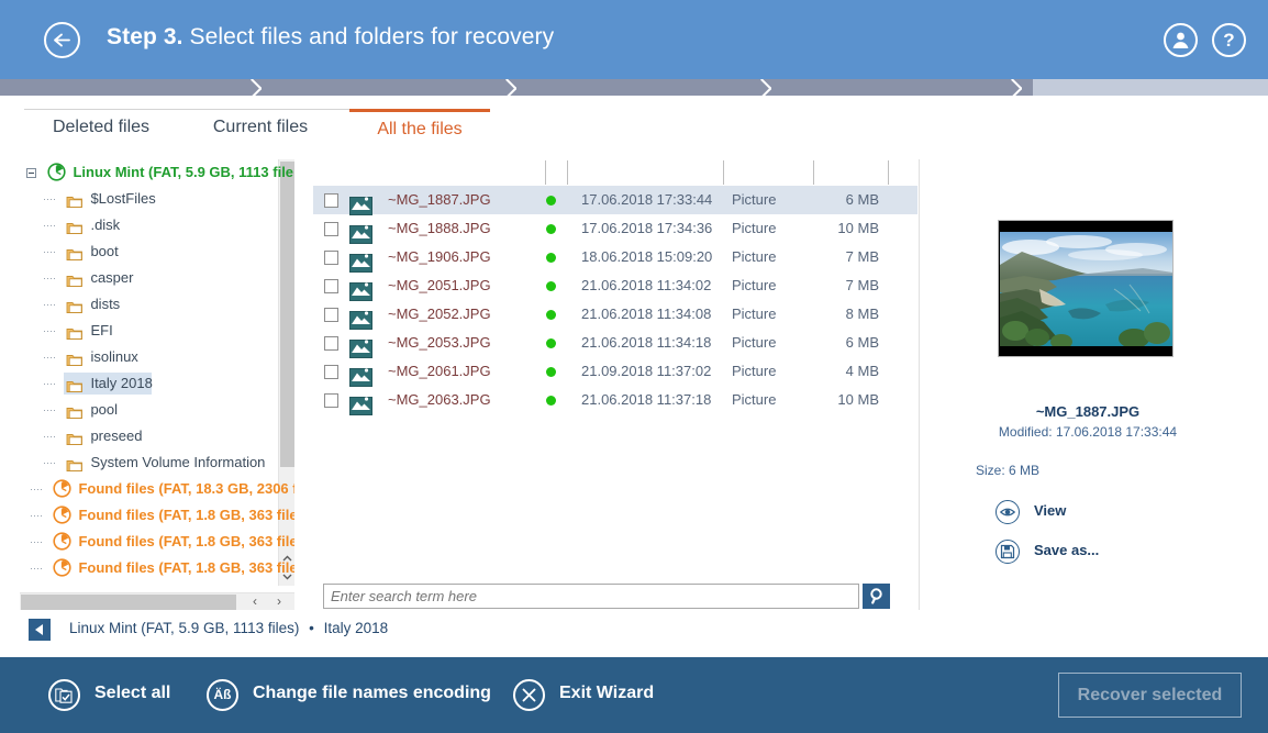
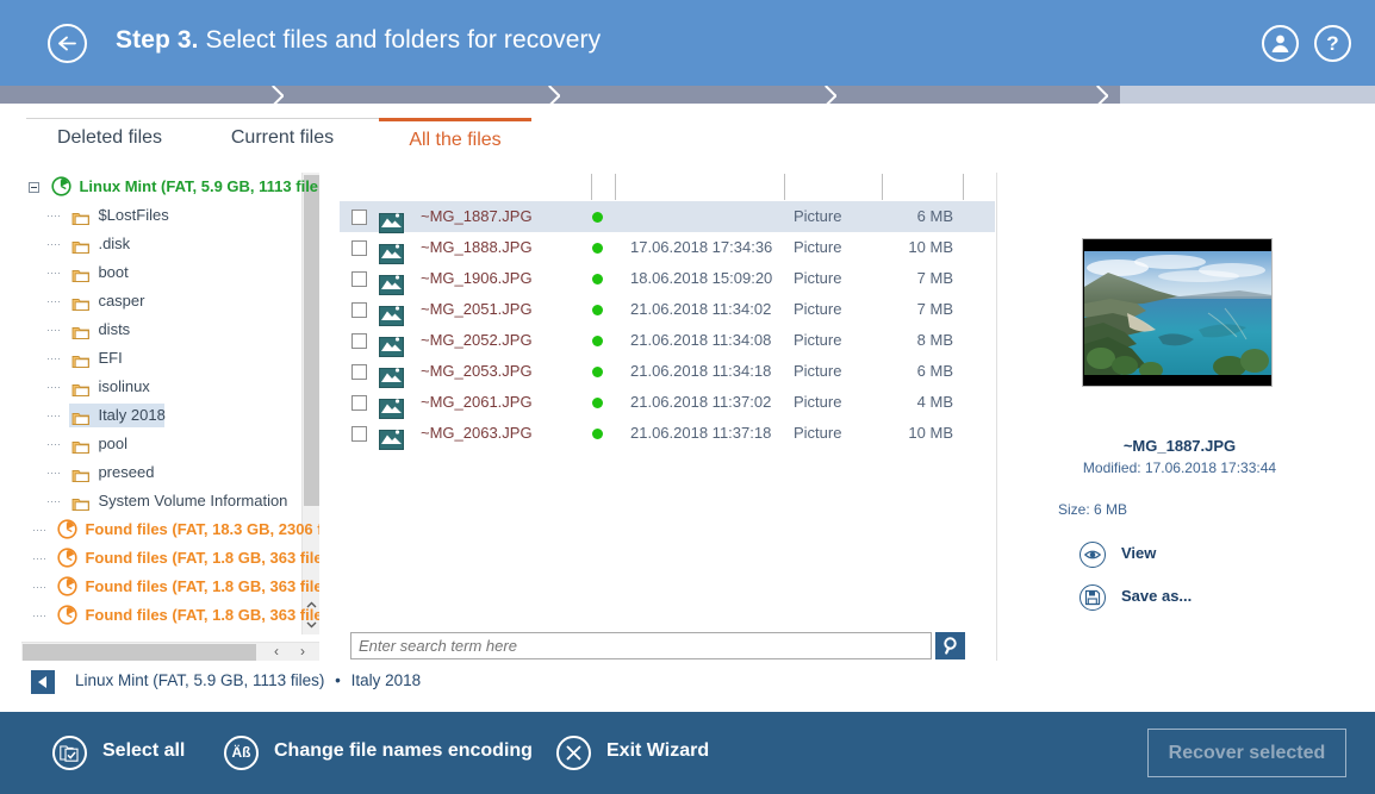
  Step 3. Select files and folders for recovery
  ?
  Deleted files
  Current files
  All the files
  Linux Mint (FAT, 5.9 GB, 1113 file
  $LostFiles
  .disk
  boot
  casper
  dists
  EFI
  isolinux
  Italy 2018
  pool
  preseed
  System Volume Information
  Found files (FAT, 18.3 GB, 2306
  Found files (FAT, 1.8 GB, 363 file
  Found files (FAT, 1.8 GB, 363 file
  Found files (FAT, 1.8 GB, 363 file
  ‹
  ›
  ~MG_1887.JPG
- 17.06.2018 17:33:44
  Picture
  6 MB
  ~MG_1888.JPG
  17.06.2018 17:34:36
  Picture
  10 MB
  ~MG_1906.JPG
  18.06.2018 15:09:20
  Picture
  7 MB
  ~MG_2051.JPG
  21.06.2018 11:34:02
  Picture
  7 MB
  ~MG_2052.JPG
  21.06.2018 11:34:08
  Picture
  8 MB
  ~MG_2053.JPG
  21.06.2018 11:34:18
  Picture
  6 MB
  ~MG_2061.JPG
- 21.09.2018 11:37:02
+ 21.06.2018 11:37:02
  Picture
  4 MB
  ~MG_2063.JPG
  21.06.2018 11:37:18
  Picture
  10 MB
  Enter search term here
  ~MG_1887.JPG
  Modified: 17.06.2018 17:33:44
  Size: 6 MB
  View
  Save as...
  Linux Mint (FAT, 5.9 GB, 1113 files) • Italy 2018
  Select all
  Äß
  Change file names encoding
  Exit Wizard
  Recover selected
